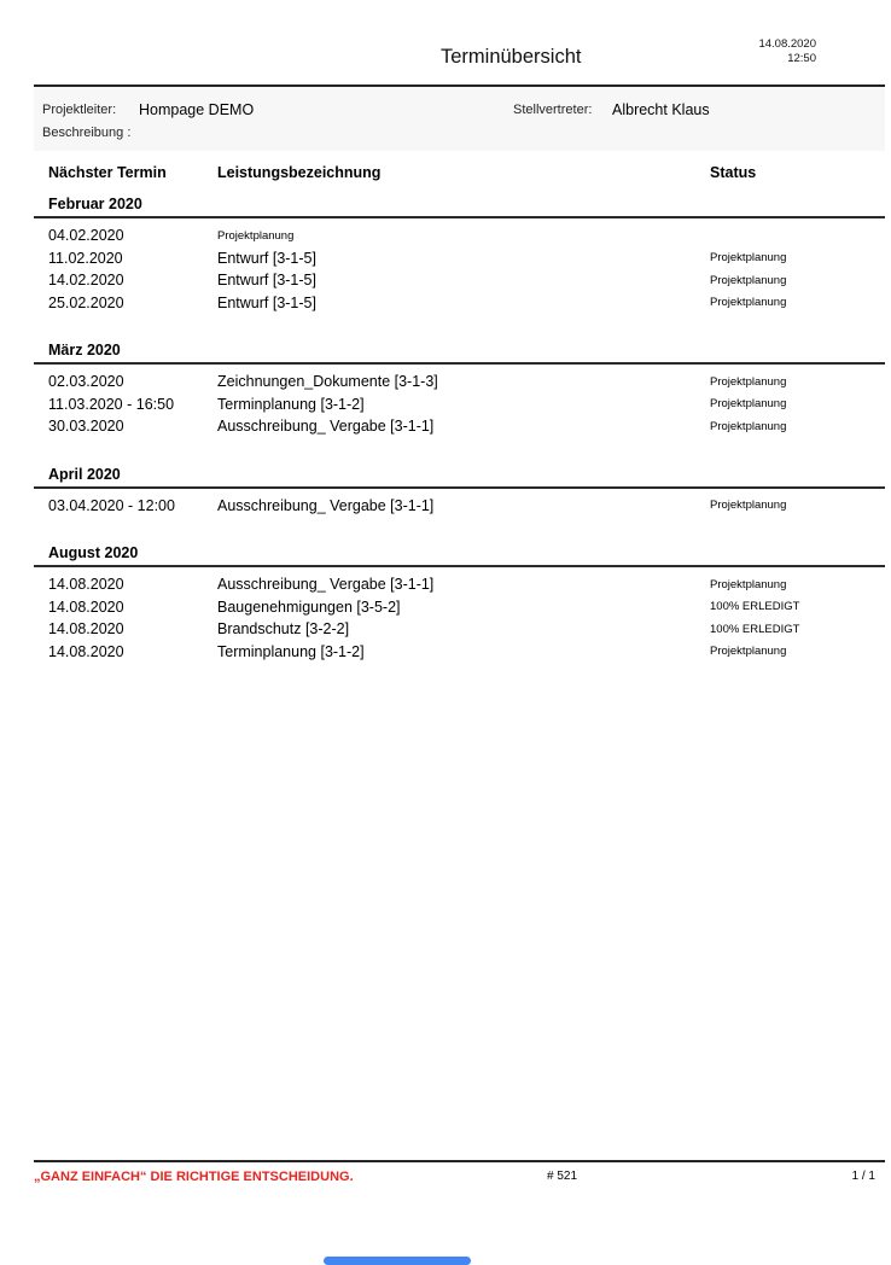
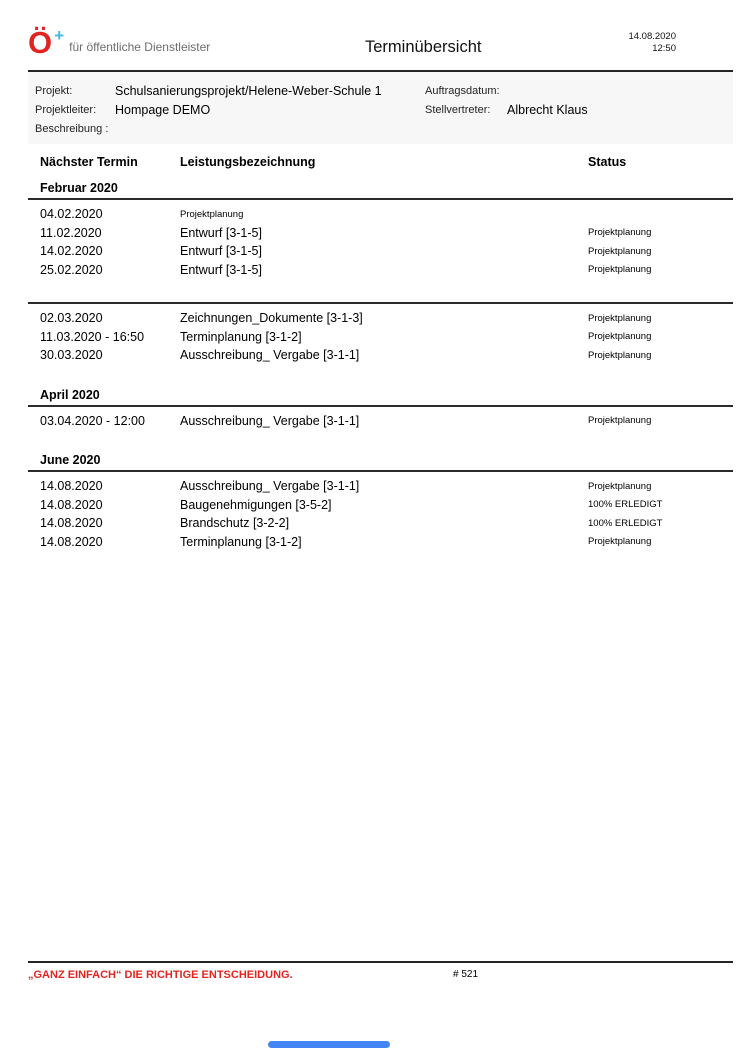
+ Ö
+ +
+ für öffentliche Dienstleister
  Terminübersicht
  14.08.2020
  12:50
+ Projekt:
+ Schulsanierungsprojekt/Helene-Weber-Schule 1
+ Auftragsdatum:
  Projektleiter:
  Hompage DEMO
  Stellvertreter:
  Albrecht Klaus
  Beschreibung :
  Nächster Termin
  Leistungsbezeichnung
  Status
  Februar 2020
  04.02.2020
  Projektplanung
  11.02.2020
  Entwurf [3-1-5]
  Projektplanung
  14.02.2020
  Entwurf [3-1-5]
  Projektplanung
  25.02.2020
  Entwurf [3-1-5]
  Projektplanung
- März 2020
  02.03.2020
  Zeichnungen_Dokumente [3-1-3]
  Projektplanung
  11.03.2020 - 16:50
  Terminplanung [3-1-2]
  Projektplanung
  30.03.2020
  Ausschreibung_ Vergabe [3-1-1]
  Projektplanung
  April 2020
  03.04.2020 - 12:00
  Ausschreibung_ Vergabe [3-1-1]
  Projektplanung
- August 2020
+ June 2020
  14.08.2020
  Ausschreibung_ Vergabe [3-1-1]
  Projektplanung
  14.08.2020
  Baugenehmigungen [3-5-2]
  100% ERLEDIGT
  14.08.2020
  Brandschutz [3-2-2]
  100% ERLEDIGT
  14.08.2020
  Terminplanung [3-1-2]
  Projektplanung
  „GANZ EINFACH“ DIE RICHTIGE ENTSCHEIDUNG.
  # 521
- 1 / 1
